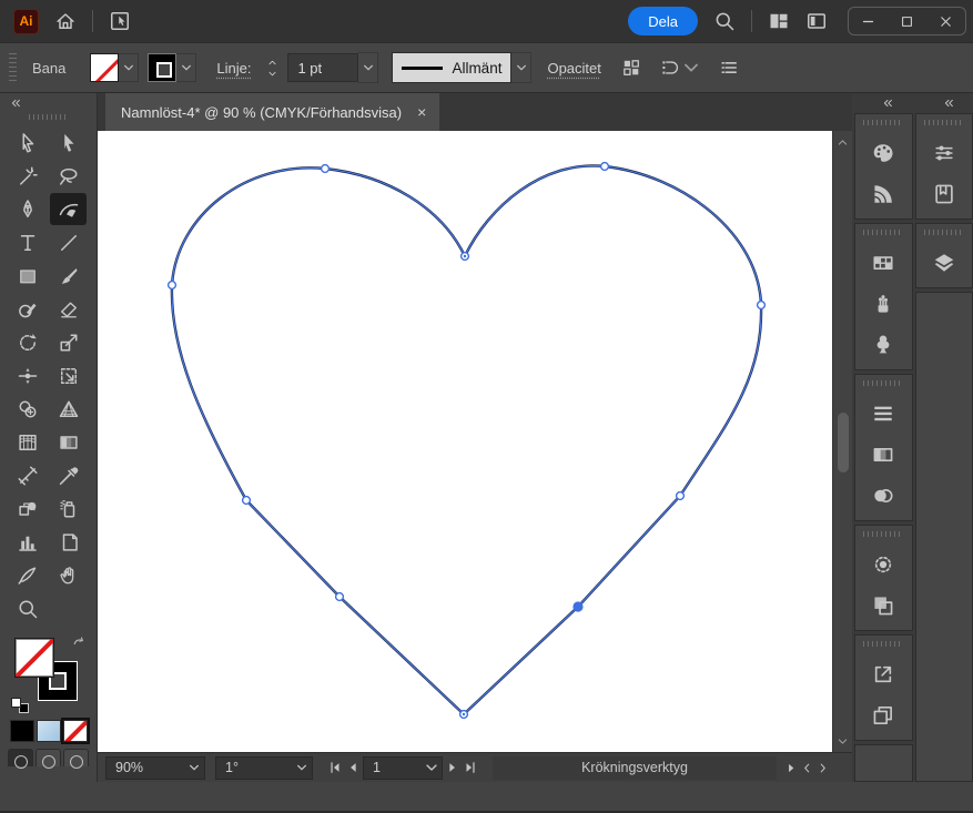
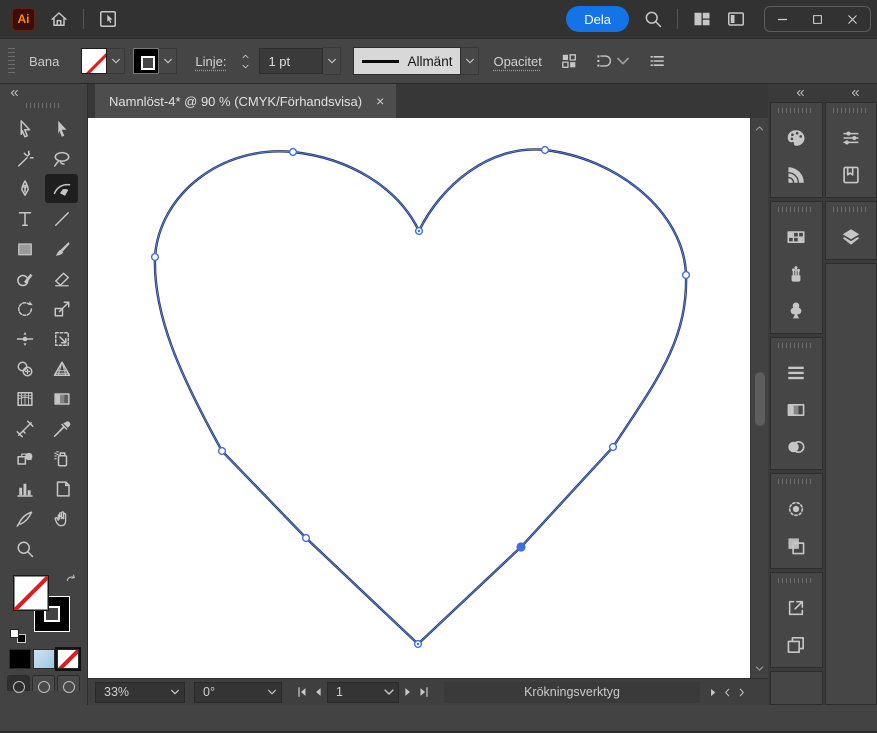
  Ai
  Dela
  Bana
  Linje:
  1 pt
  Allmänt
  Opacitet
  Namnlöst-4* @ 90 % (CMYK/Förhandsvisa)
  ×
- 90%
+ 33%
- 1°
+ 0°
  1
  Krökningsverktyg
